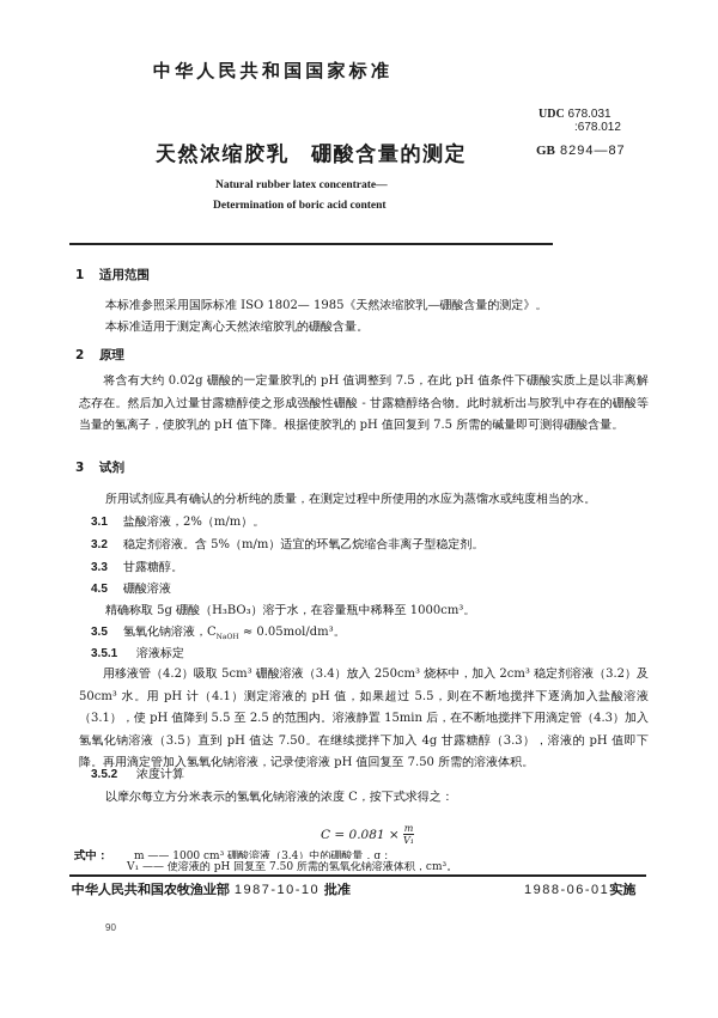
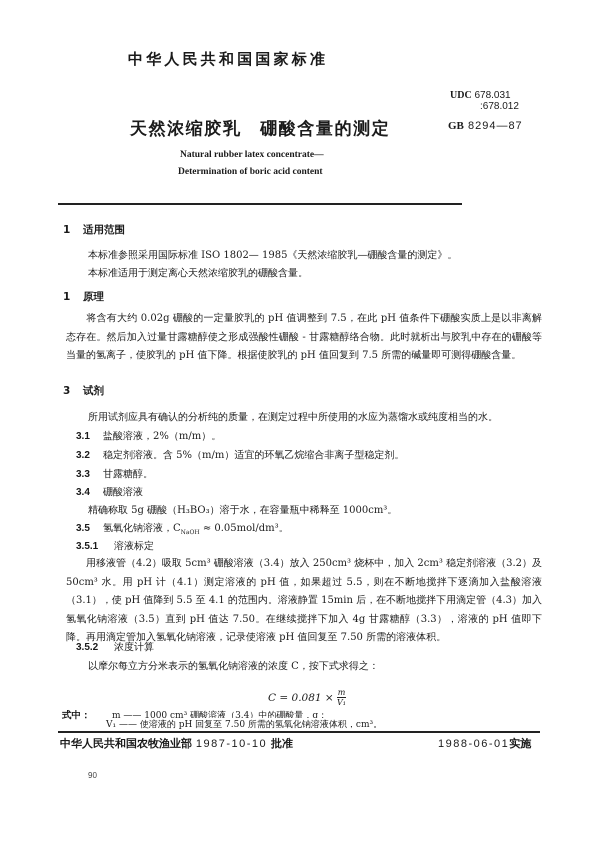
  中华人民共和国国家标准
  天然浓缩胶乳 硼酸含量的测定
  UDC 678.031
  :678.012
  GB 8294—87
  Natural rubber latex concentrate—
  Determination of boric acid content
  1 适用范围
  本标准参照采用国际标准 ISO 1802— 1985《天然浓缩胶乳—硼酸含量的测定》。
  本标准适用于测定离心天然浓缩胶乳的硼酸含量。
- 2 原理
+ 1 原理
  将含有大约 0.02g 硼酸的一定量胶乳的 pH 值调整到 7.5，在此 pH 值条件下硼酸实质上是以非离解态存在。然后加入过量甘露糖醇使之形成强酸性硼酸 - 甘露糖醇络合物。此时就析出与胶乳中存在的硼酸等当量的氢离子，使胶乳的 pH 值下降。根据使胶乳的 pH 值回复到 7.5 所需的碱量即可测得硼酸含量。
  3 试剂
  所用试剂应具有确认的分析纯的质量，在测定过程中所使用的水应为蒸馏水或纯度相当的水。
  3.1 盐酸溶液，2%（m/m）。
  3.2 稳定剂溶液。含 5%（m/m）适宜的环氧乙烷缩合非离子型稳定剂。
  3.3 甘露糖醇。
- 4.5 硼酸溶液
+ 3.4 硼酸溶液
  精确称取 5g 硼酸（H₃BO₃）溶于水，在容量瓶中稀释至 1000cm³。
  3.5 氢氧化钠溶液，C ≈ 0.05mol/dm³。
  3.5.1 溶液标定
- 用移液管（4.2）吸取 5cm³ 硼酸溶液（3.4）放入 250cm³ 烧杯中，加入 2cm³ 稳定剂溶液（3.2）及 50cm³ 水。用 pH 计（4.1）测定溶液的 pH 值，如果超过 5.5，则在不断地搅拌下逐滴加入盐酸溶液（3.1），使 pH 值降到 5.5 至 2.5 的范围内。溶液静置 15min 后，在不断地搅拌下用滴定管（4.3）加入氢氧化钠溶液（3.5）直到 pH 值达 7.50。在继续搅拌下加入 4g 甘露糖醇（3.3），溶液的 pH 值即下降。再用滴定管加入氢氧化钠溶液，记录使溶液 pH 值回复至 7.50 所需的溶液体积。
+ 用移液管（4.2）吸取 5cm³ 硼酸溶液（3.4）放入 250cm³ 烧杯中，加入 2cm³ 稳定剂溶液（3.2）及 50cm³ 水。用 pH 计（4.1）测定溶液的 pH 值，如果超过 5.5，则在不断地搅拌下逐滴加入盐酸溶液（3.1），使 pH 值降到 5.5 至 4.1 的范围内。溶液静置 15min 后，在不断地搅拌下用滴定管（4.3）加入氢氧化钠溶液（3.5）直到 pH 值达 7.50。在继续搅拌下加入 4g 甘露糖醇（3.3），溶液的 pH 值即下降。再用滴定管加入氢氧化钠溶液，记录使溶液 pH 值回复至 7.50 所需的溶液体积。
  3.5.2 浓度计算
  以摩尔每立方分米表示的氢氧化钠溶液的浓度 C，按下式求得之：
  C = 0.081 ×
  m
  V₁
  式中：
  m —— 1000 cm³ 硼酸溶液（3.4）中的硼酸量，g；
  V₁ —— 使溶液的 pH 回复至 7.50 所需的氢氧化钠溶液体积，cm³。
  中华人民共和国农牧渔业部 1987-10-10 批准
  1988-06-01实施
  90
